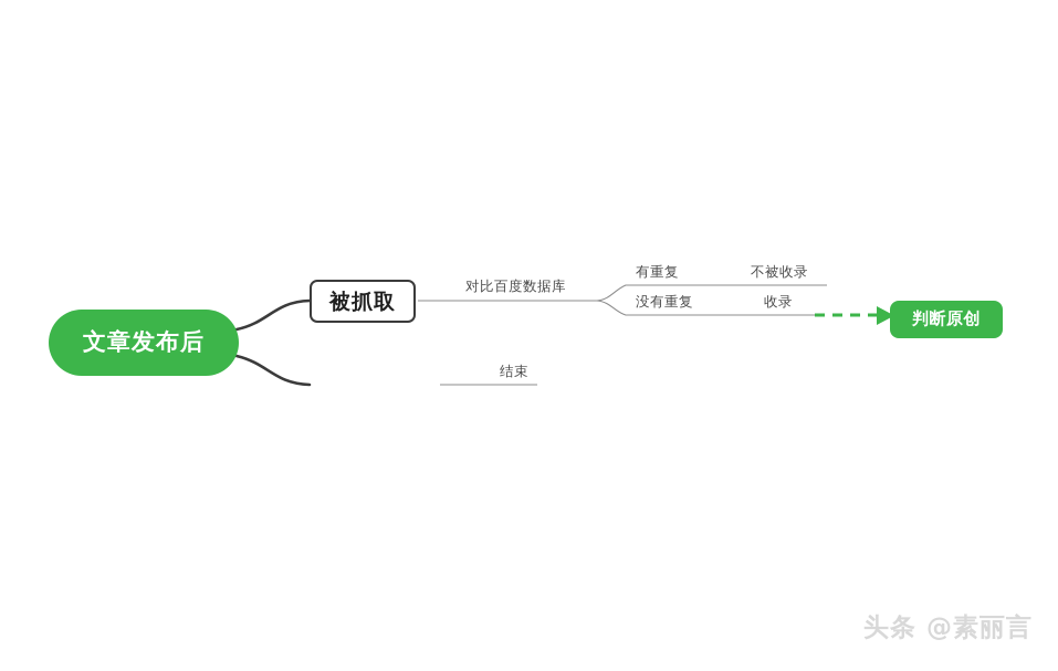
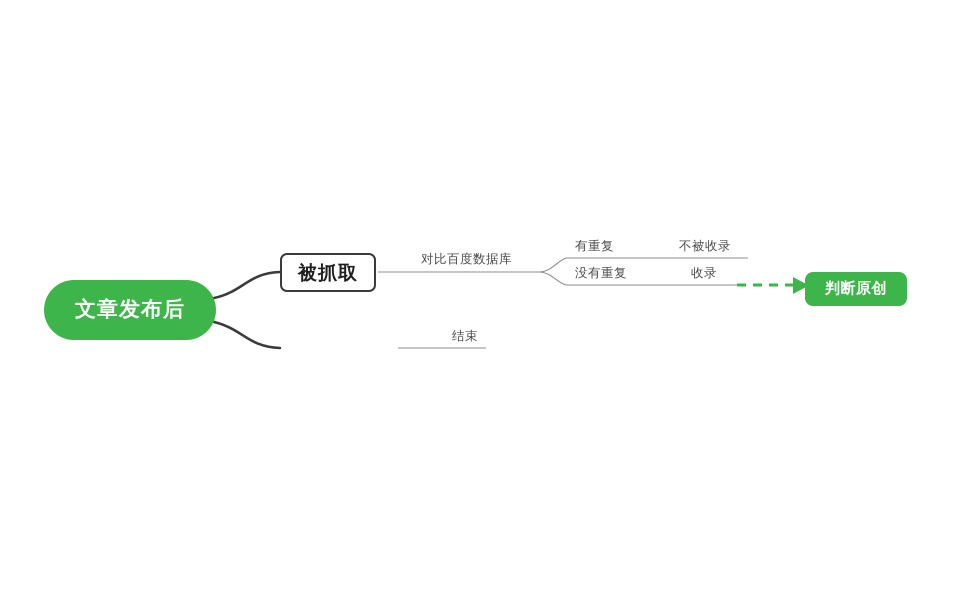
  文章发布后
  被抓取
  判断原创
  对比百度数据库
  有重复
  不被收录
  没有重复
  收录
  结束
- 头条 @素丽言
